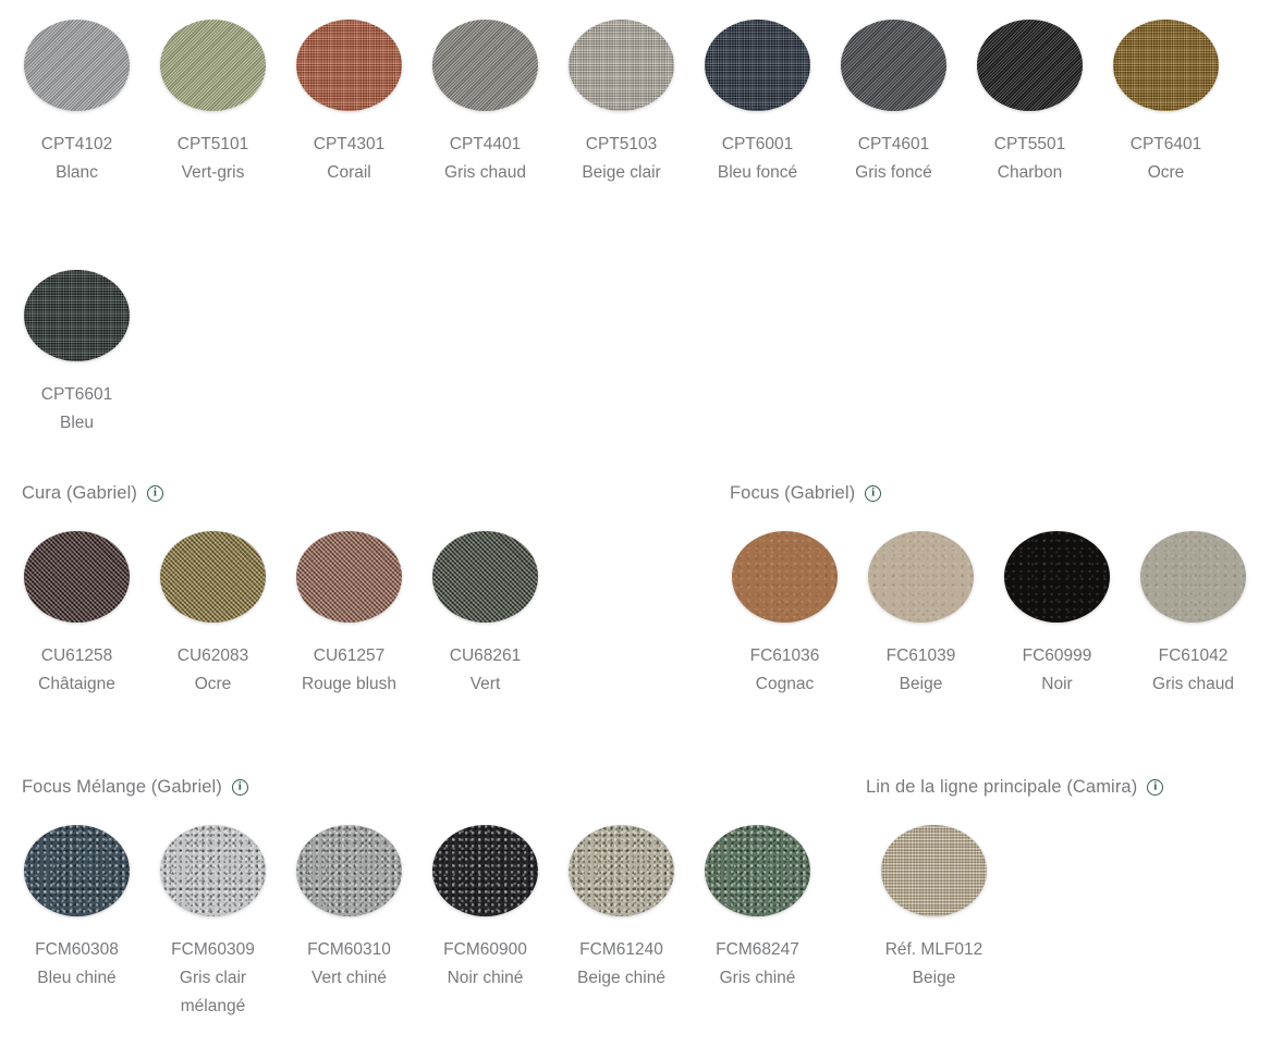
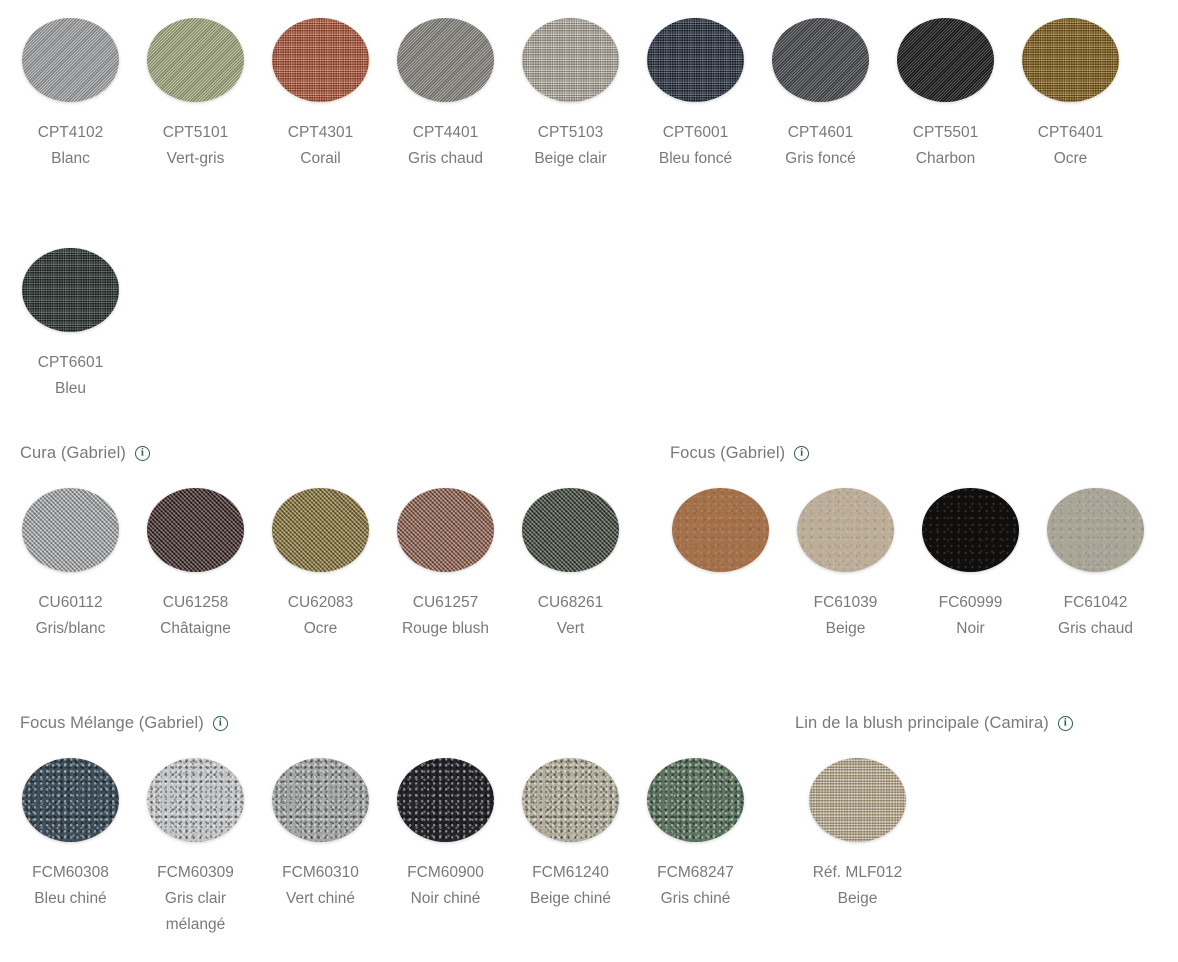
  CPT4102
  Blanc
  CPT5101
  Vert-gris
  CPT4301
  Corail
  CPT4401
  Gris chaud
  CPT5103
  Beige clair
  CPT6001
  Bleu foncé
  CPT4601
  Gris foncé
  CPT5501
  Charbon
  CPT6401
  Ocre
  CPT6601
  Bleu
  Cura (Gabriel)
  i
+ CU60112
+ Gris/blanc
  CU61258
  Châtaigne
  CU62083
  Ocre
  CU61257
  Rouge blush
  CU68261
  Vert
  Focus (Gabriel)
  i
- FC61036
- Cognac
  FC61039
  Beige
  FC60999
  Noir
  FC61042
  Gris chaud
  Focus Mélange (Gabriel)
  i
  FCM60308
  Bleu chiné
  FCM60309
  Gris clair mélangé
  FCM60310
  Vert chiné
  FCM60900
  Noir chiné
  FCM61240
  Beige chiné
  FCM68247
  Gris chiné
- Lin de la ligne principale (Camira)
+ Lin de la blush principale (Camira)
  i
  Réf. MLF012
  Beige
